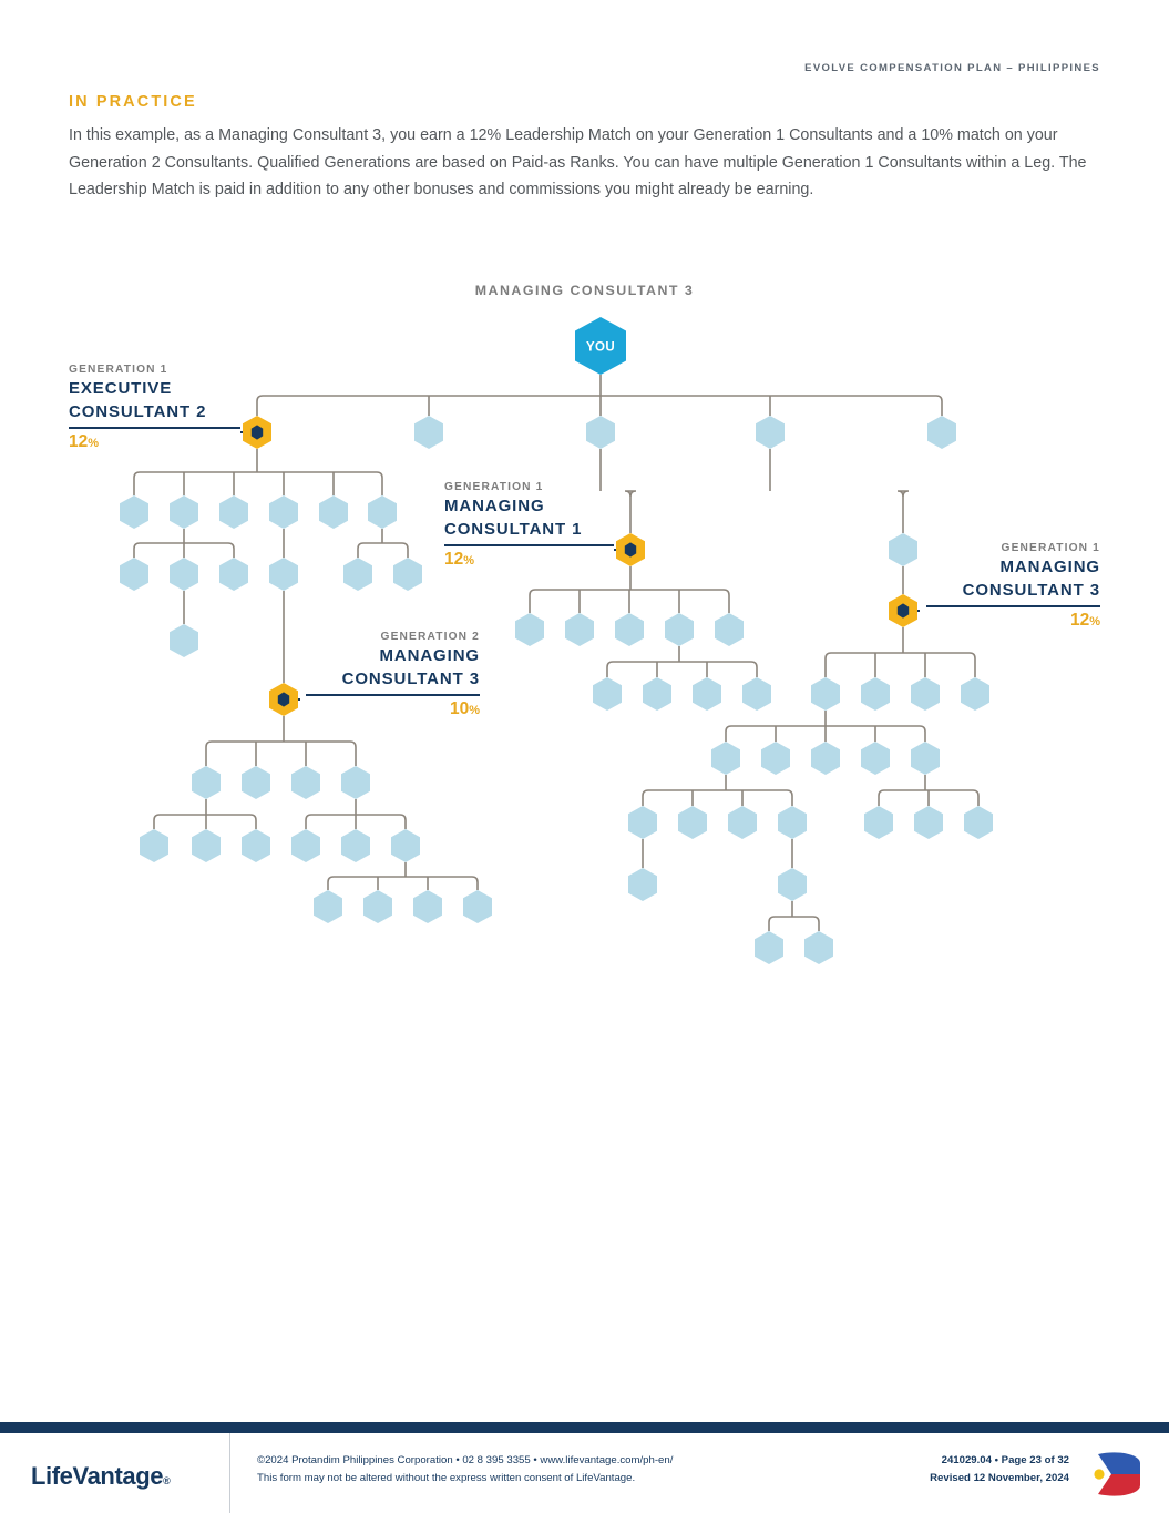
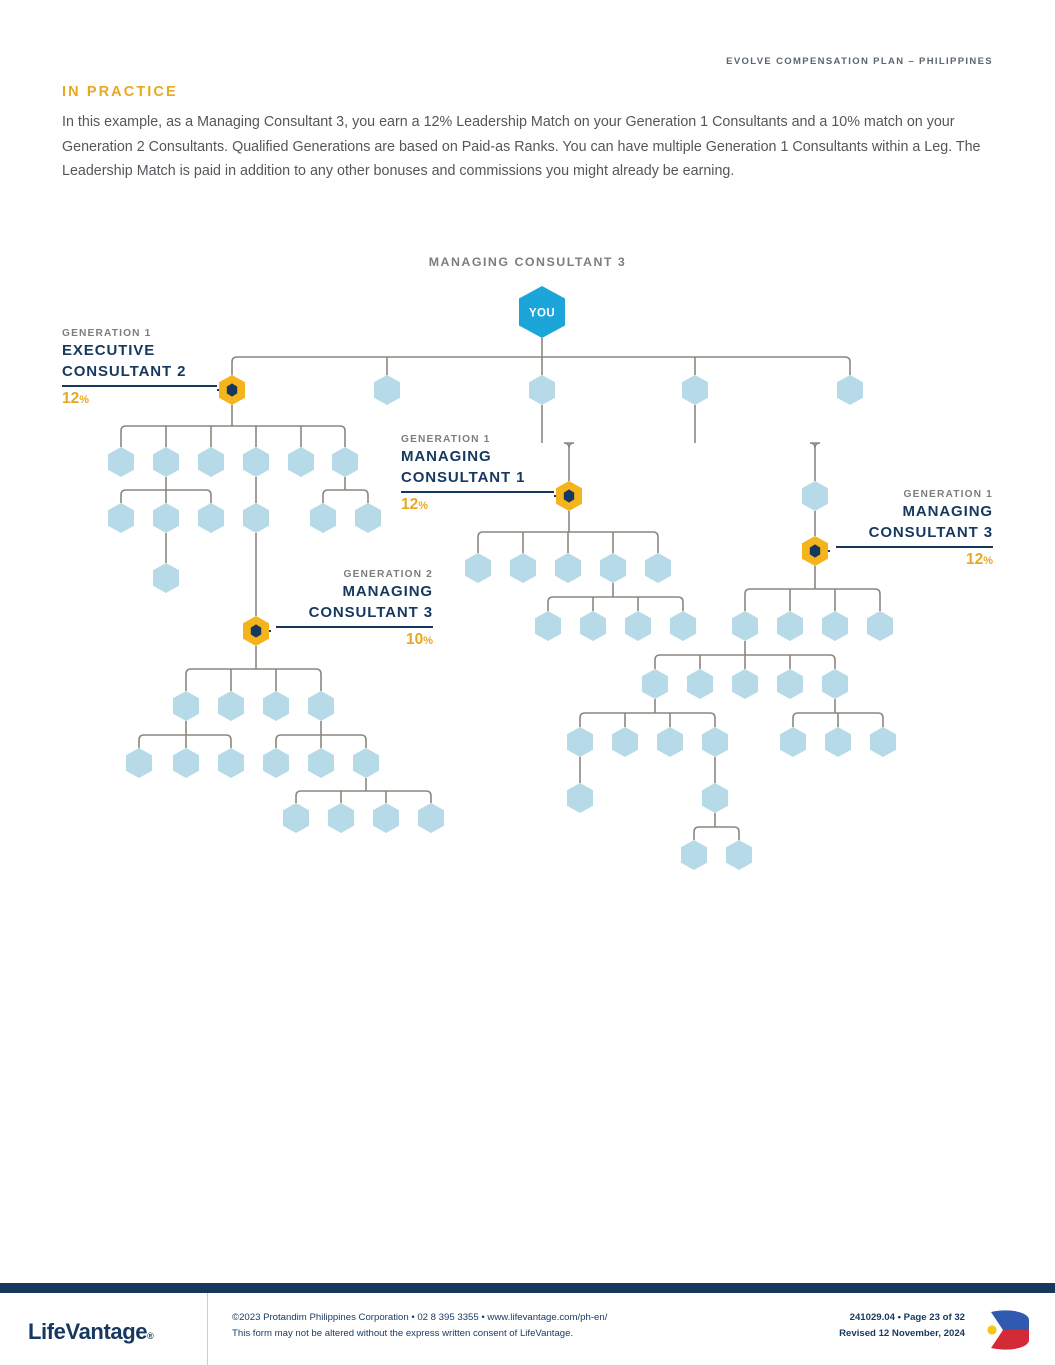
  EVOLVE COMPENSATION PLAN – PHILIPPINES
  IN PRACTICE
  In this example, as a Managing Consultant 3, you earn a 12% Leadership Match on your Generation 1 Consultants and a 10% match on your Generation 2 Consultants. Qualified Generations are based on Paid-as Ranks. You can have multiple Generation 1 Consultants within a Leg. The Leadership Match is paid in addition to any other bonuses and commissions you might already be earning.
  MANAGING CONSULTANT 3
  YOU
  GENERATION 1
  EXECUTIVE
  CONSULTANT 2
  12%
  GENERATION 1
  MANAGING
  CONSULTANT 1
  12%
  GENERATION 1
  MANAGING
  CONSULTANT 3
  12%
  GENERATION 2
  MANAGING
  CONSULTANT 3
  10%
  LifeVantage®
- ©2024 Protandim Philippines Corporation • 02 8 395 3355 • www.lifevantage.com/ph-en/
+ ©2023 Protandim Philippines Corporation • 02 8 395 3355 • www.lifevantage.com/ph-en/
  This form may not be altered without the express written consent of LifeVantage.
  241029.04 • Page 23 of 32
  Revised 12 November, 2024
